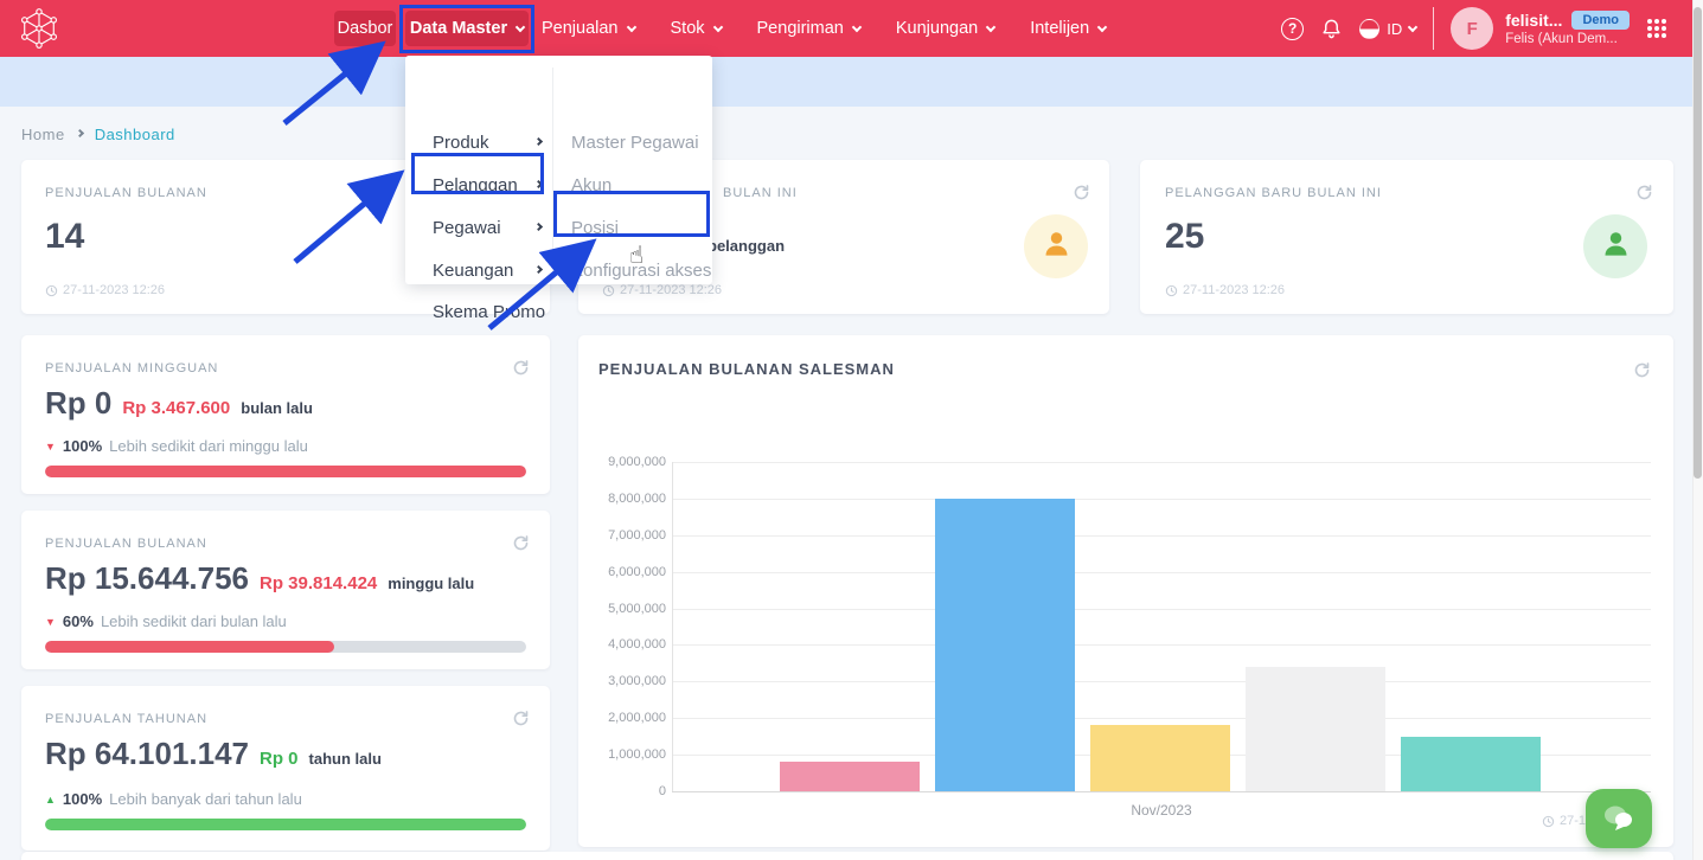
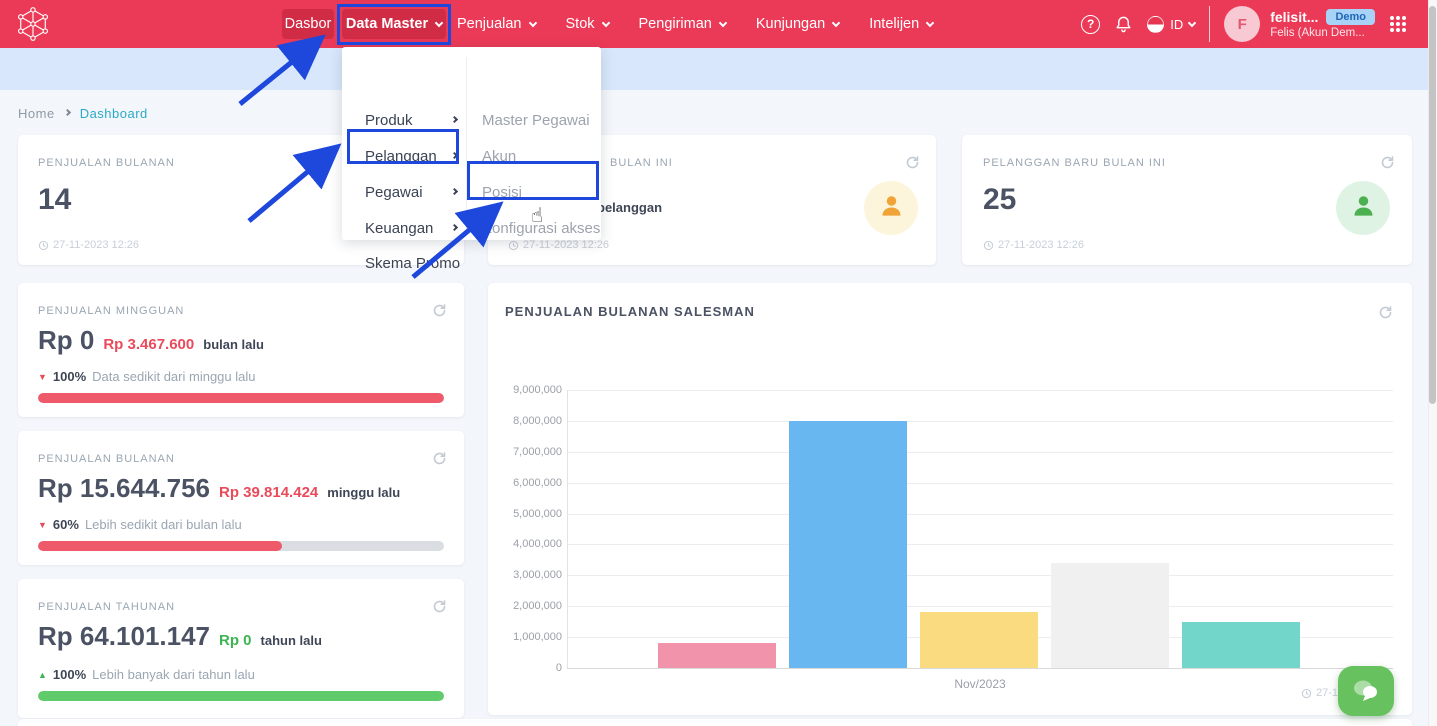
  Dasbor
  Data Master
  Penjualan
  Stok
  Pengiriman
  Kunjungan
  Intelijen
  ?
  ID
  F
  felisit...
  Demo
  Felis (Akun Dem...
  Home
  Dashboard
  PENJUALAN BULANAN
  14
  27-11-2023 12:26
  BULAN INI
  elanggan
  27-11-2023 12:26
  PELANGGAN BARU BULAN INI
  25
  27-11-2023 12:26
  PENJUALAN MINGGUAN
  Rp 0
  Rp 3.467.600
  bulan lalu
  ▼
  100%
- Lebih sedikit dari minggu lalu
+ Data sedikit dari minggu lalu
  PENJUALAN BULANAN
  Rp 15.644.756
  Rp 39.814.424
  minggu lalu
  ▼
  60%
  Lebih sedikit dari bulan lalu
  PENJUALAN TAHUNAN
  Rp 64.101.147
  Rp 0
  tahun lalu
  ▲
  100%
  Lebih banyak dari tahun lalu
  PENJUALAN BULANAN SALESMAN
  27-1
  9,000,000
  8,000,000
  7,000,000
  6,000,000
  5,000,000
  4,000,000
  3,000,000
  2,000,000
  1,000,000
  0
  Nov/2023
  Produk
  Pelanggan
  Pegawai
  Keuangan
  Skema Pomo
  Master Pegawai
  Akun
  Posisi
  Konfigurasi akses
  ☝
